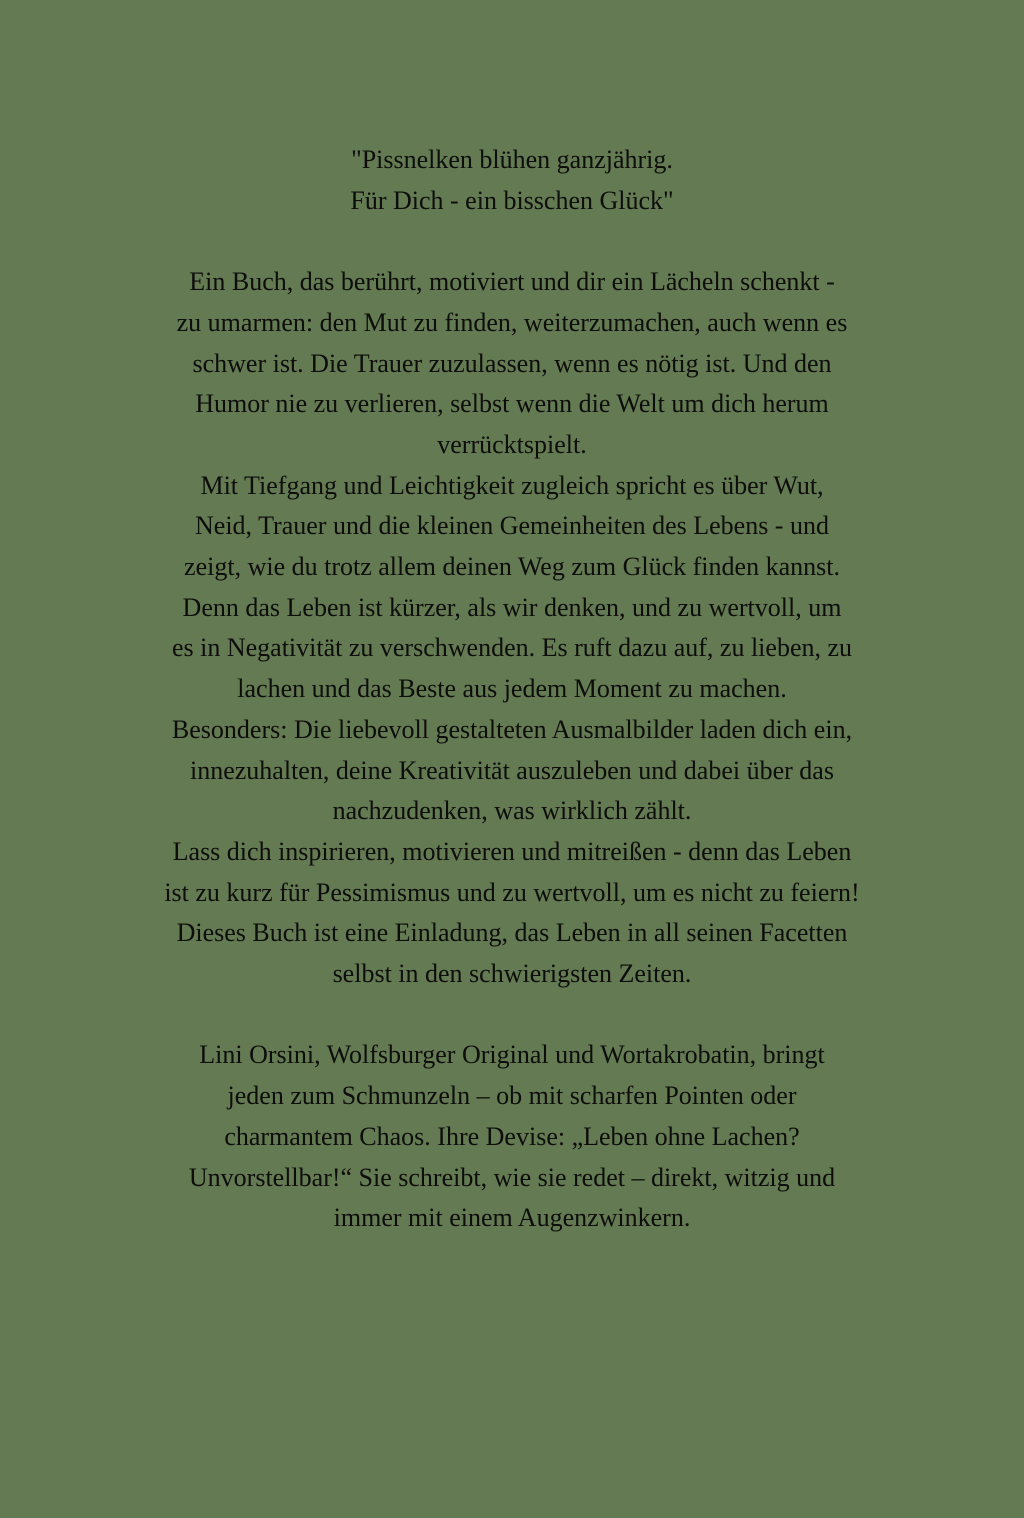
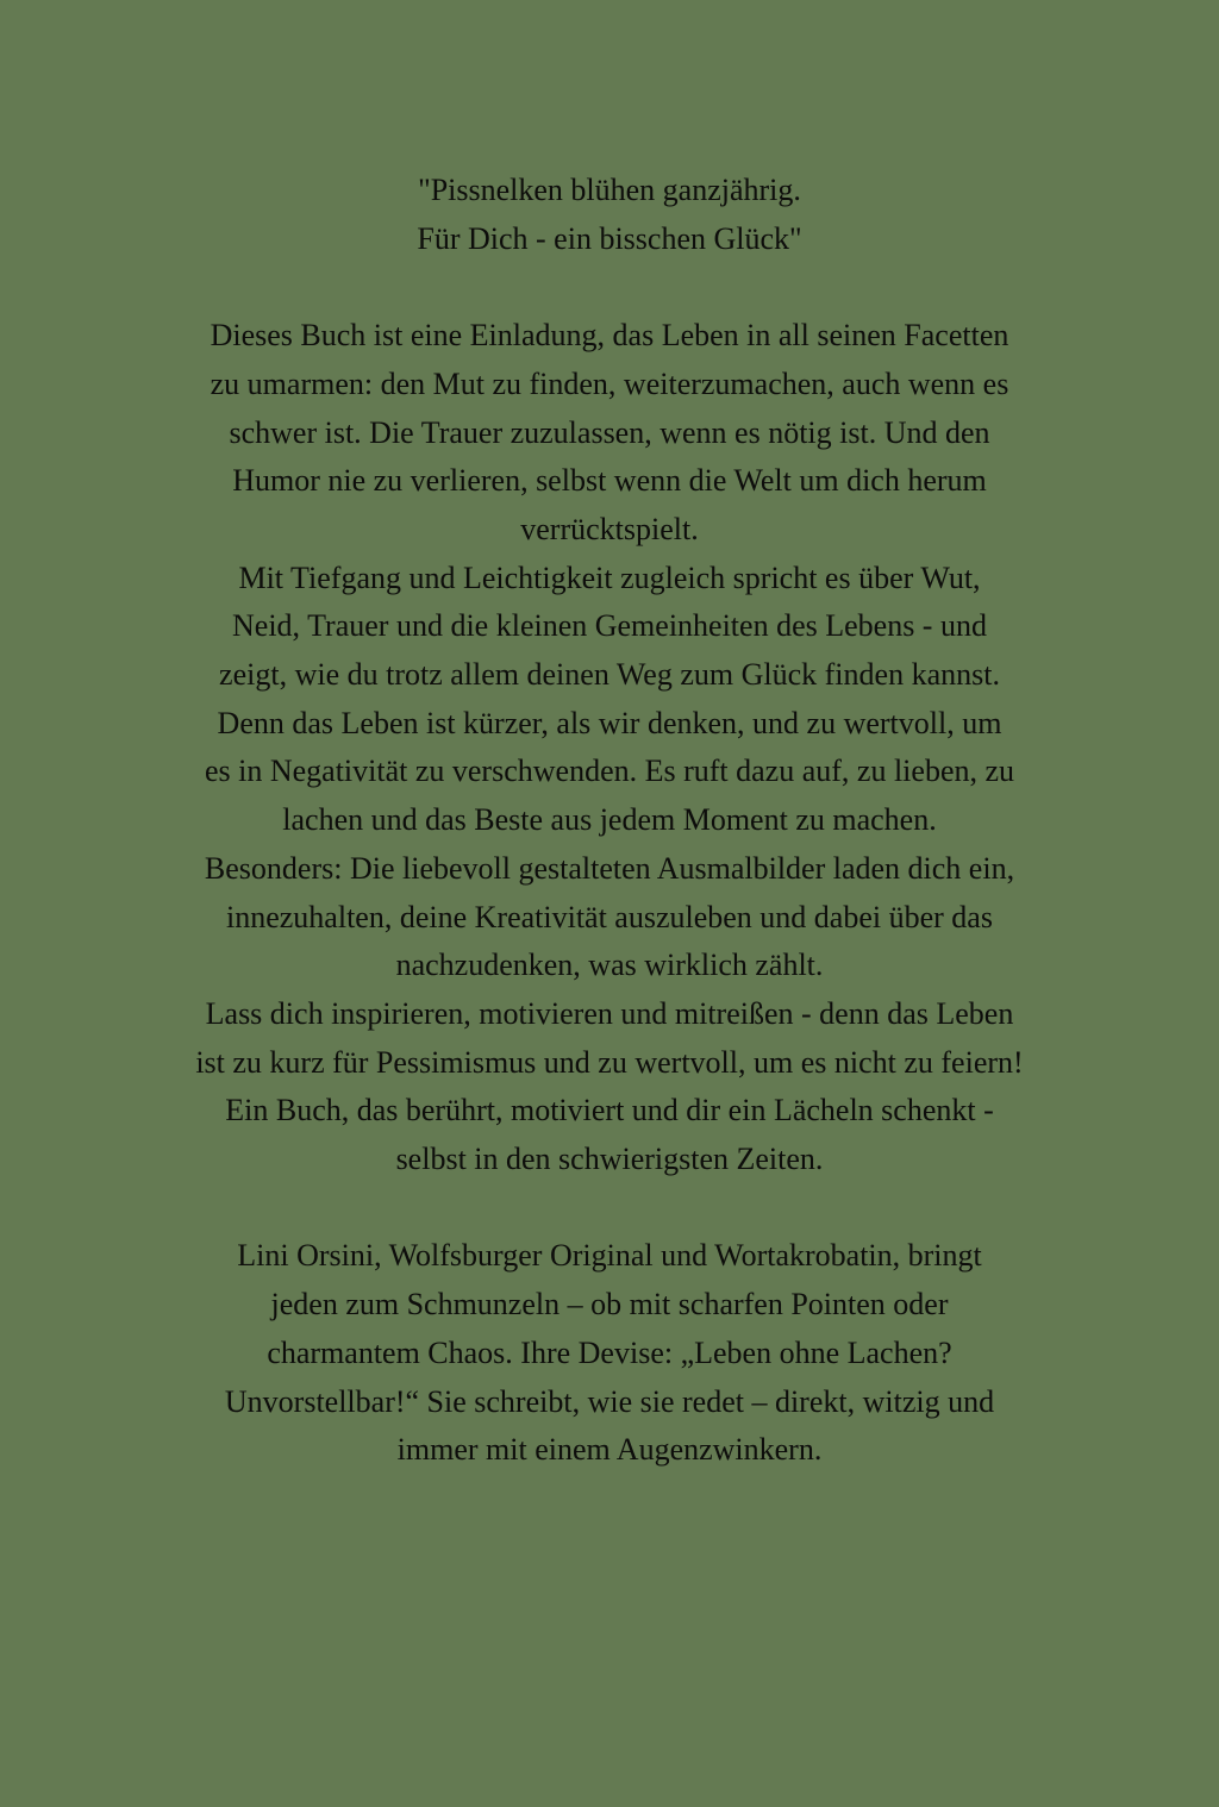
  "Pissnelken blühen ganzjährig.
  Für Dich - ein bisschen Glück"
- Ein Buch, das berührt, motiviert und dir ein Lächeln schenkt -
+ Dieses Buch ist eine Einladung, das Leben in all seinen Facetten
  zu umarmen: den Mut zu finden, weiterzumachen, auch wenn es
  schwer ist. Die Trauer zuzulassen, wenn es nötig ist. Und den
  Humor nie zu verlieren, selbst wenn die Welt um dich herum
  verrücktspielt.
  Mit Tiefgang und Leichtigkeit zugleich spricht es über Wut,
  Neid, Trauer und die kleinen Gemeinheiten des Lebens - und
  zeigt, wie du trotz allem deinen Weg zum Glück finden kannst.
  Denn das Leben ist kürzer, als wir denken, und zu wertvoll, um
  es in Negativität zu verschwenden. Es ruft dazu auf, zu lieben, zu
  lachen und das Beste aus jedem Moment zu machen.
  Besonders: Die liebevoll gestalteten Ausmalbilder laden dich ein,
  innezuhalten, deine Kreativität auszuleben und dabei über das
  nachzudenken, was wirklich zählt.
  Lass dich inspirieren, motivieren und mitreißen - denn das Leben
  ist zu kurz für Pessimismus und zu wertvoll, um es nicht zu feiern!
- Dieses Buch ist eine Einladung, das Leben in all seinen Facetten
+ Ein Buch, das berührt, motiviert und dir ein Lächeln schenkt -
  selbst in den schwierigsten Zeiten.
  Lini Orsini, Wolfsburger Original und Wortakrobatin, bringt
  jeden zum Schmunzeln – ob mit scharfen Pointen oder
  charmantem Chaos. Ihre Devise: „Leben ohne Lachen?
  Unvorstellbar!“ Sie schreibt, wie sie redet – direkt, witzig und
  immer mit einem Augenzwinkern.
